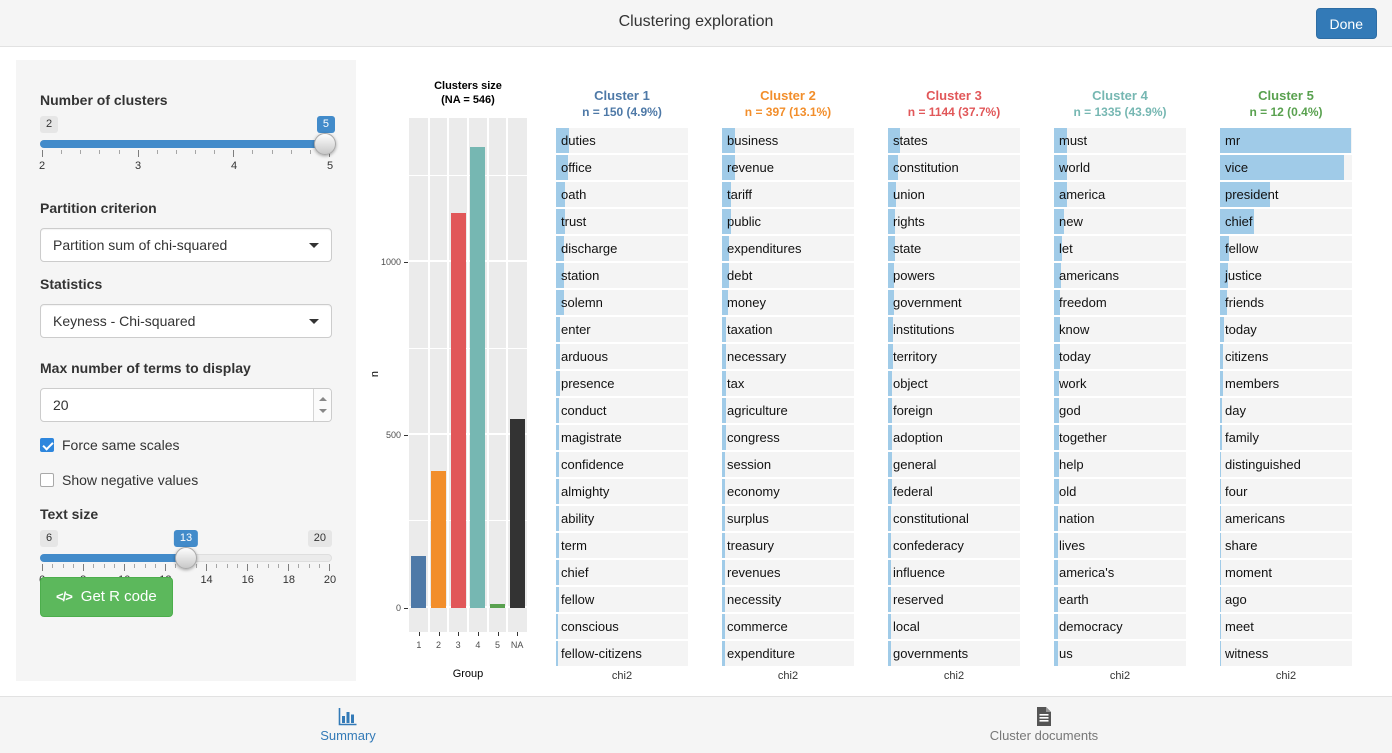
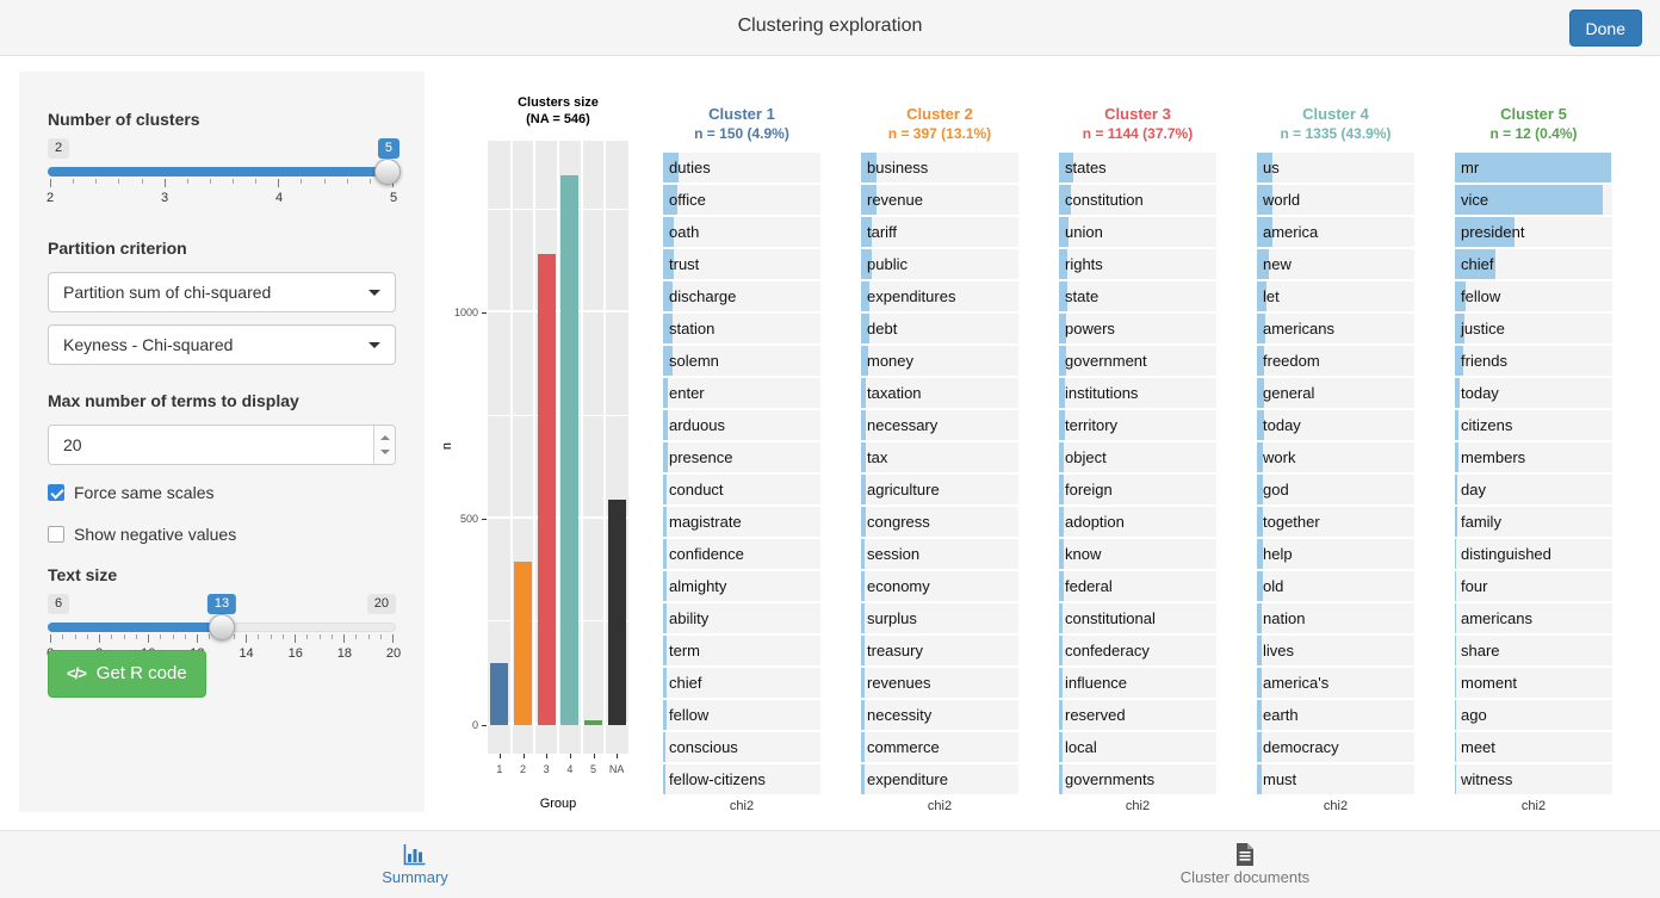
  Clustering exploration
  Done
  Number of clusters
  2
  5
  2
  3
  4
  5
  Partition criterion
  Partition sum of chi-squared
- Statistics
  Keyness - Chi-squared
  Max number of terms to display
  20
  Force same scales
  Show negative values
  Text size
  6
  13
  20
  14
  16
  18
  20
  </>
  Get R code
  Clusters size
  (NA = 546)
  0
  500
  1000
  1
  2
  3
  4
  5
  NA
  Group
  Cluster 1
  n = 150 (4.9%)
  duties
  office
  oath
  trust
  discharge
  station
  solemn
  enter
  arduous
  presence
  conduct
  magistrate
  confidence
  almighty
  ability
  term
  chief
  fellow
  conscious
  fellow-citizens
  chi2
  Cluster 2
  n = 397 (13.1%)
  business
  revenue
  tariff
  public
  expenditures
  debt
  money
  taxation
  necessary
  tax
  agriculture
  congress
  session
  economy
  surplus
  treasury
  revenues
  necessity
  commerce
  expenditure
  chi2
  Cluster 3
  n = 1144 (37.7%)
  states
  constitution
  union
  rights
  state
  powers
  government
  institutions
  territory
  object
  foreign
  adoption
- general
+ know
  federal
  constitutional
  confederacy
  influence
  reserved
  local
  governments
  chi2
  Cluster 4
  n = 1335 (43.9%)
- must
+ us
  world
  america
  new
  let
  americans
  freedom
- know
+ general
  today
  work
  god
  together
  help
  old
  nation
  lives
  america's
  earth
  democracy
- us
+ must
  chi2
  Cluster 5
  n = 12 (0.4%)
  mr
  vice
  president
  chief
  fellow
  justice
  friends
  today
  citizens
  members
  day
  family
  distinguished
  four
  americans
  share
  moment
  ago
  meet
  witness
  chi2
  Summary
  Cluster documents
